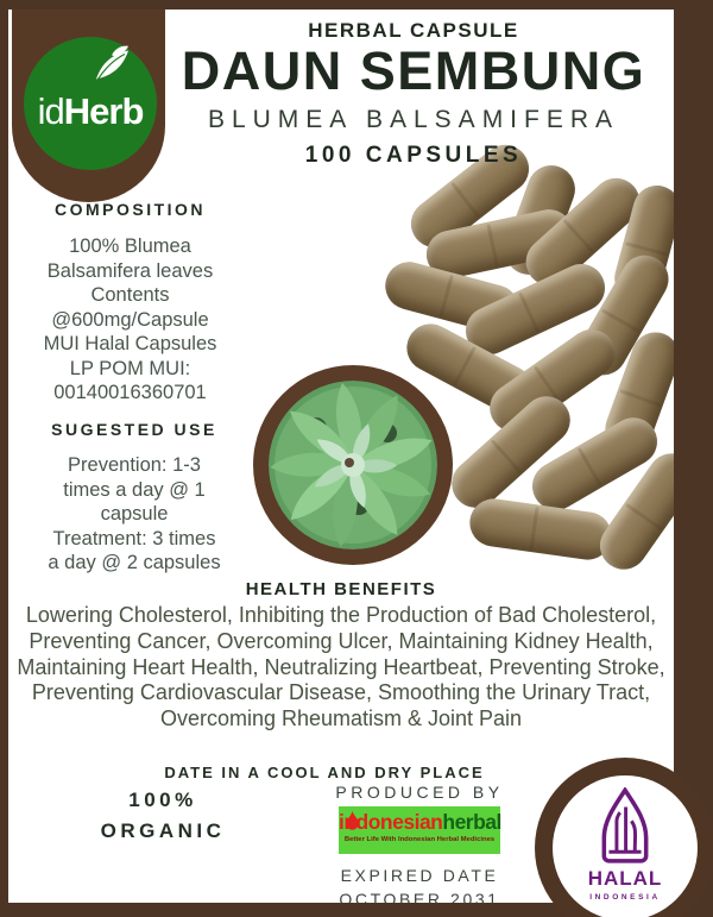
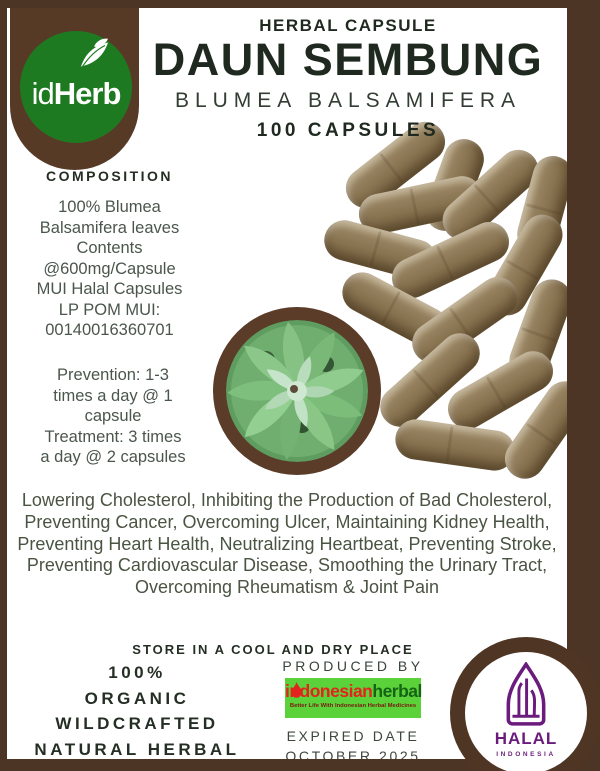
  HERBAL CAPSULE
  DAUN SEMBUNG
  BLUMEA BALSAMIFERA
  100 CAPSULES
  COMPOSITION
  100% Blumea
  Balsamifera leaves
  Contents
  @600mg/Capsule
  MUI Halal Capsules
  LP POM MUI:
  00140016360701
- SUGESTED USE
  Prevention: 1-3
  times a day @ 1
  capsule
  Treatment: 3 times
  a day @ 2 capsules
- HEALTH BENEFITS
- Lowering Cholesterol, Inhibiting the Production of Bad Cholesterol, Preventing Cancer, Overcoming Ulcer, Maintaining Kidney Health, Maintaining Heart Health, Neutralizing Heartbeat, Preventing Stroke, Preventing Cardiovascular Disease, Smoothing the Urinary Tract, Overcoming Rheumatism & Joint Pain
+ Lowering Cholesterol, Inhibiting the Production of Bad Cholesterol, Preventing Cancer, Overcoming Ulcer, Maintaining Kidney Health, Preventing Heart Health, Neutralizing Heartbeat, Preventing Stroke, Preventing Cardiovascular Disease, Smoothing the Urinary Tract, Overcoming Rheumatism & Joint Pain
- DATE IN A COOL AND DRY PLACE
+ STORE IN A COOL AND DRY PLACE
  100%
  ORGANIC
+ WILDCRAFTED
+ NATURAL HERBAL
  PRODUCED BY
  idonesianherbal
  EXPIRED DATE
- OCTOBER 2031
+ OCTOBER 2025
  idHerb
  HALAL
